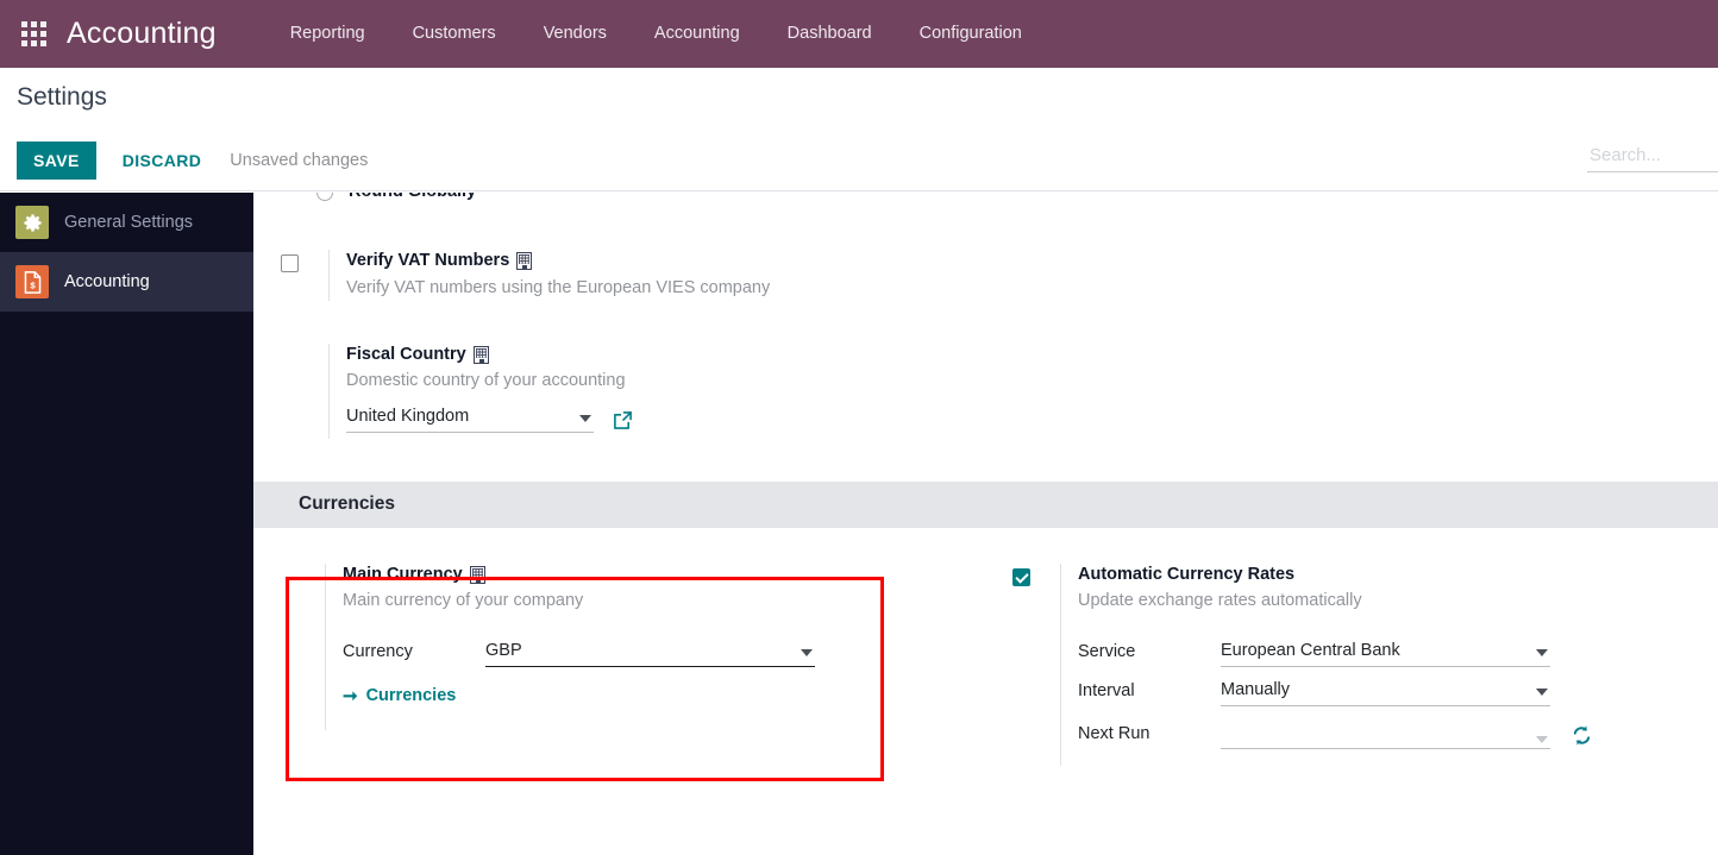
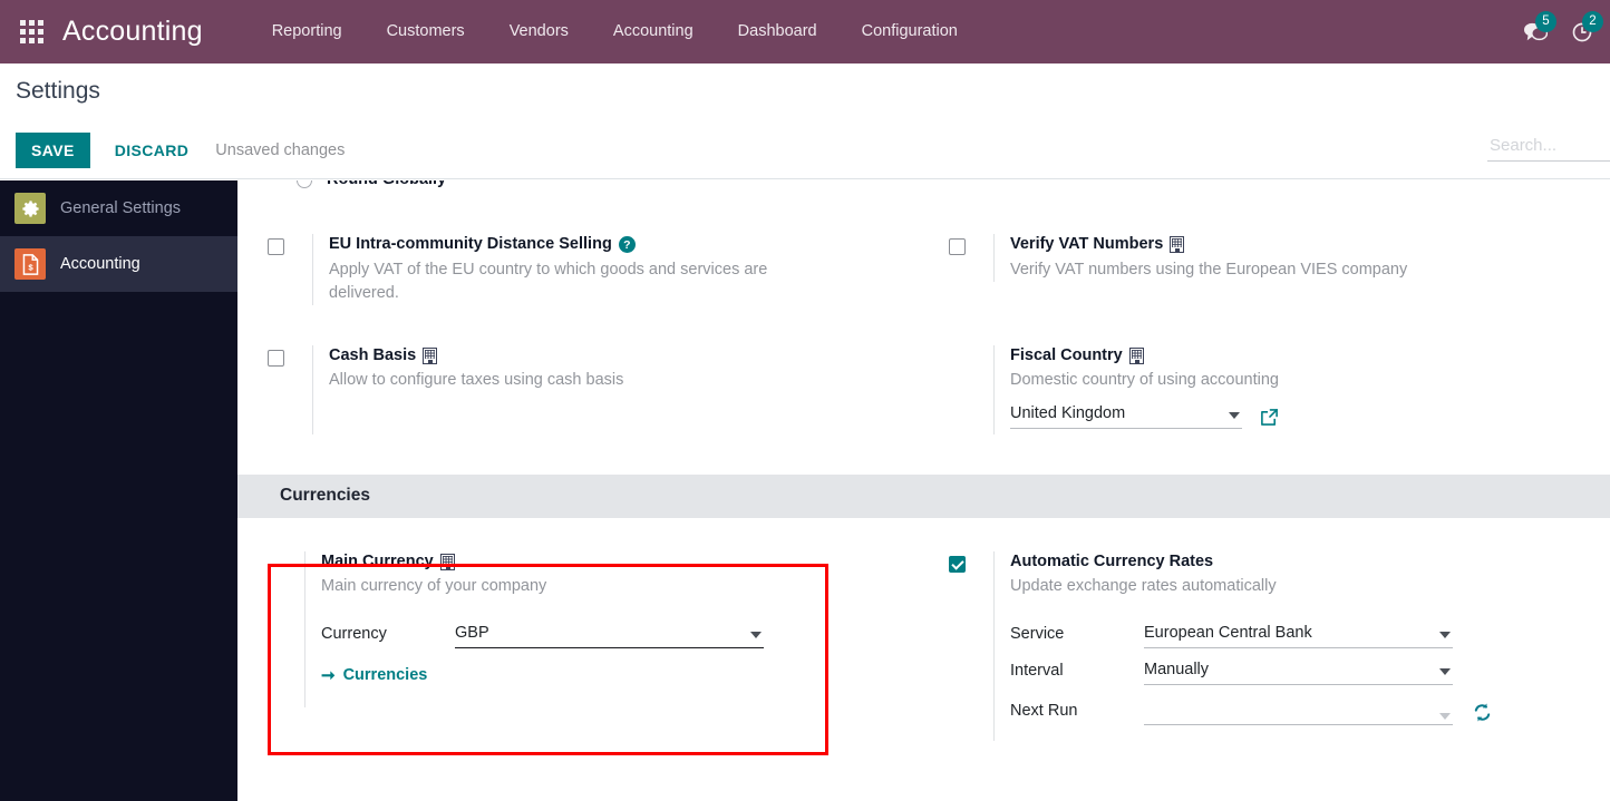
  Accounting
  Reporting
  Customers
  Vendors
  Accounting
  Dashboard
  Configuration
+ 5
+ 2
  Settings
  SAVE
  DISCARD
  Unsaved changes
  Search...
  General Settings
  $
  Accounting
+ EU Intra-community Distance Selling
+ ?
+ Apply VAT of the EU country to which goods and services are delivered.
  Verify VAT Numbers
  Verify VAT numbers using the European VIES company
+ Cash Basis
+ Allow to configure taxes using cash basis
  Fiscal Country
- Domestic country of your accounting
+ Domestic country of using accounting
  United Kingdom
  Currencies
  Main Currency
  Main currency of your company
  Currency
  GBP
  ➞
  Currencies
  Automatic Currency Rates
  Update exchange rates automatically
  Service
  European Central Bank
  Interval
  Manually
  Next Run
